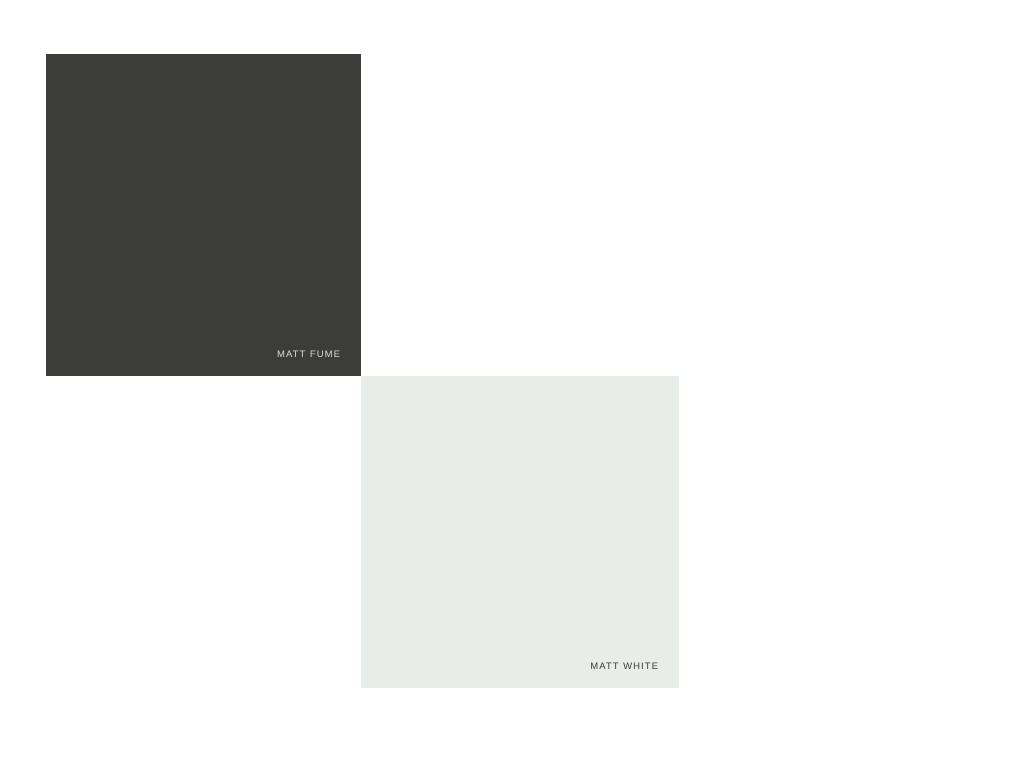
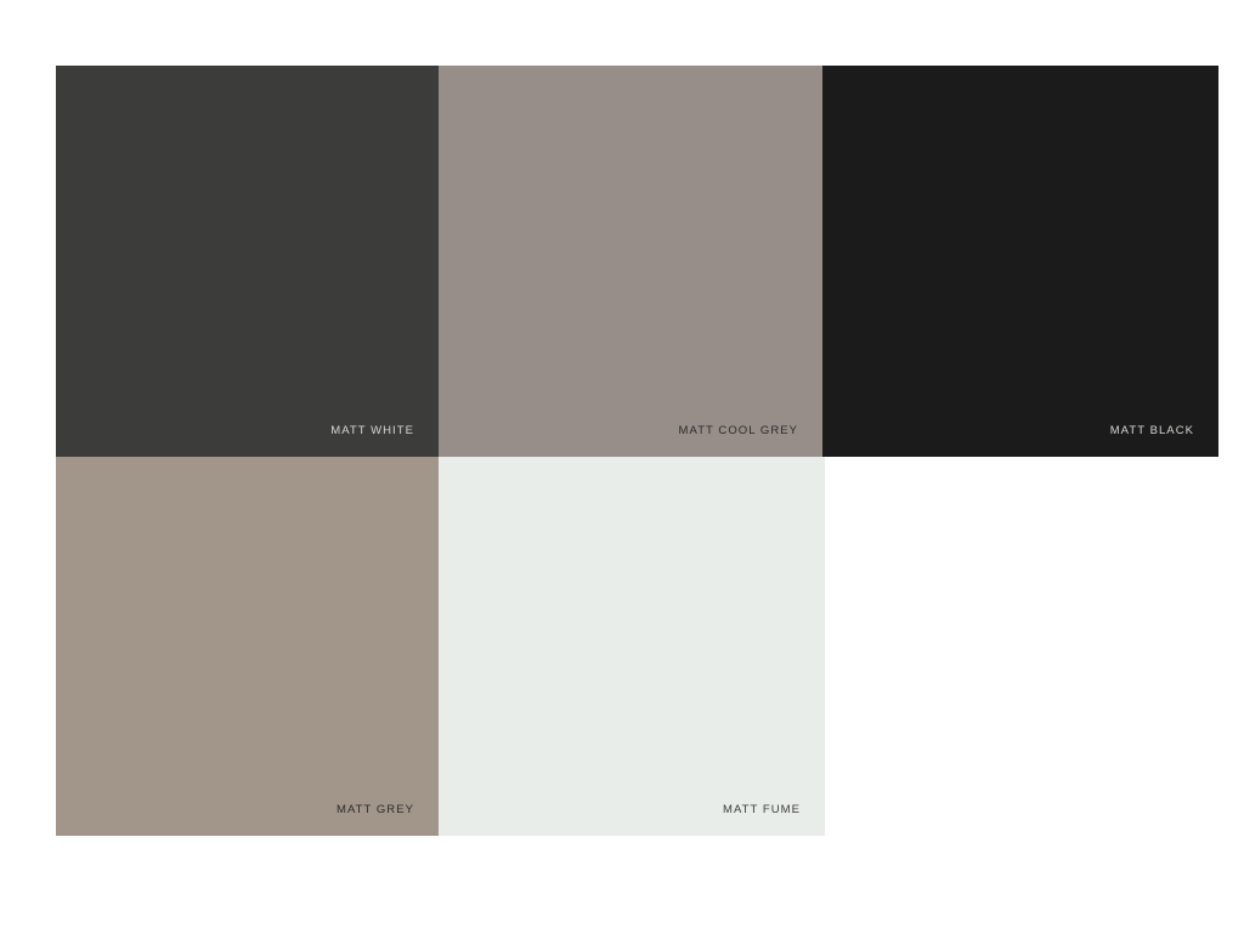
- MATT FUME
+ MATT WHITE
+ MATT COOL GREY
+ MATT BLACK
+ MATT GREY
- MATT WHITE
+ MATT FUME
